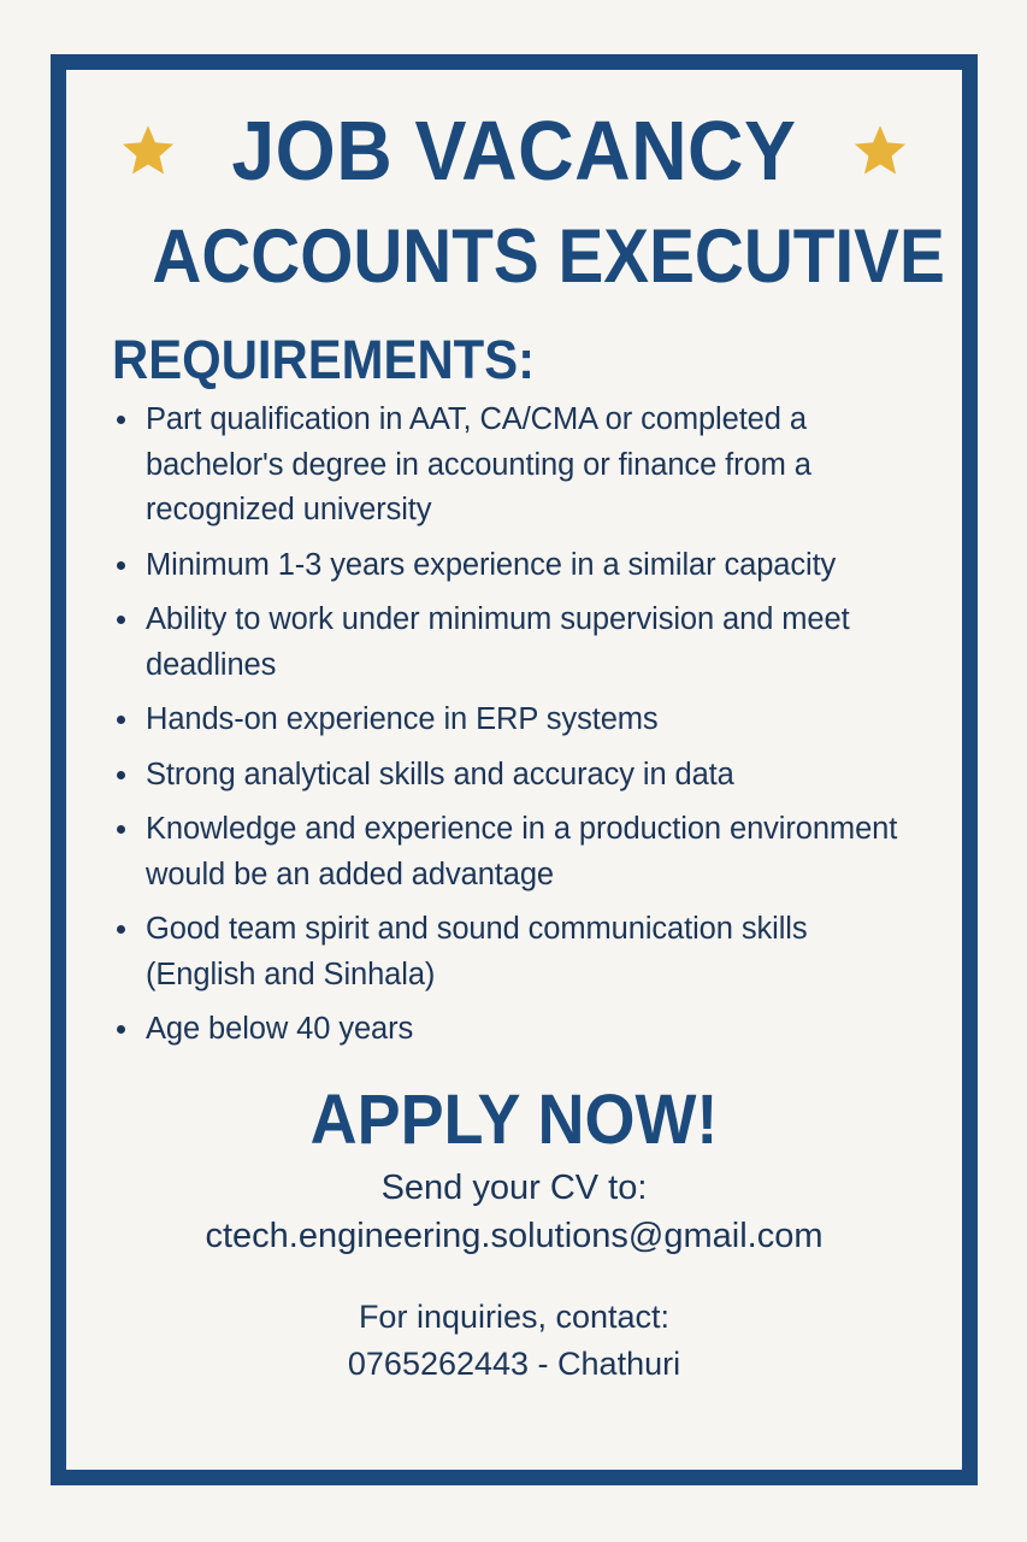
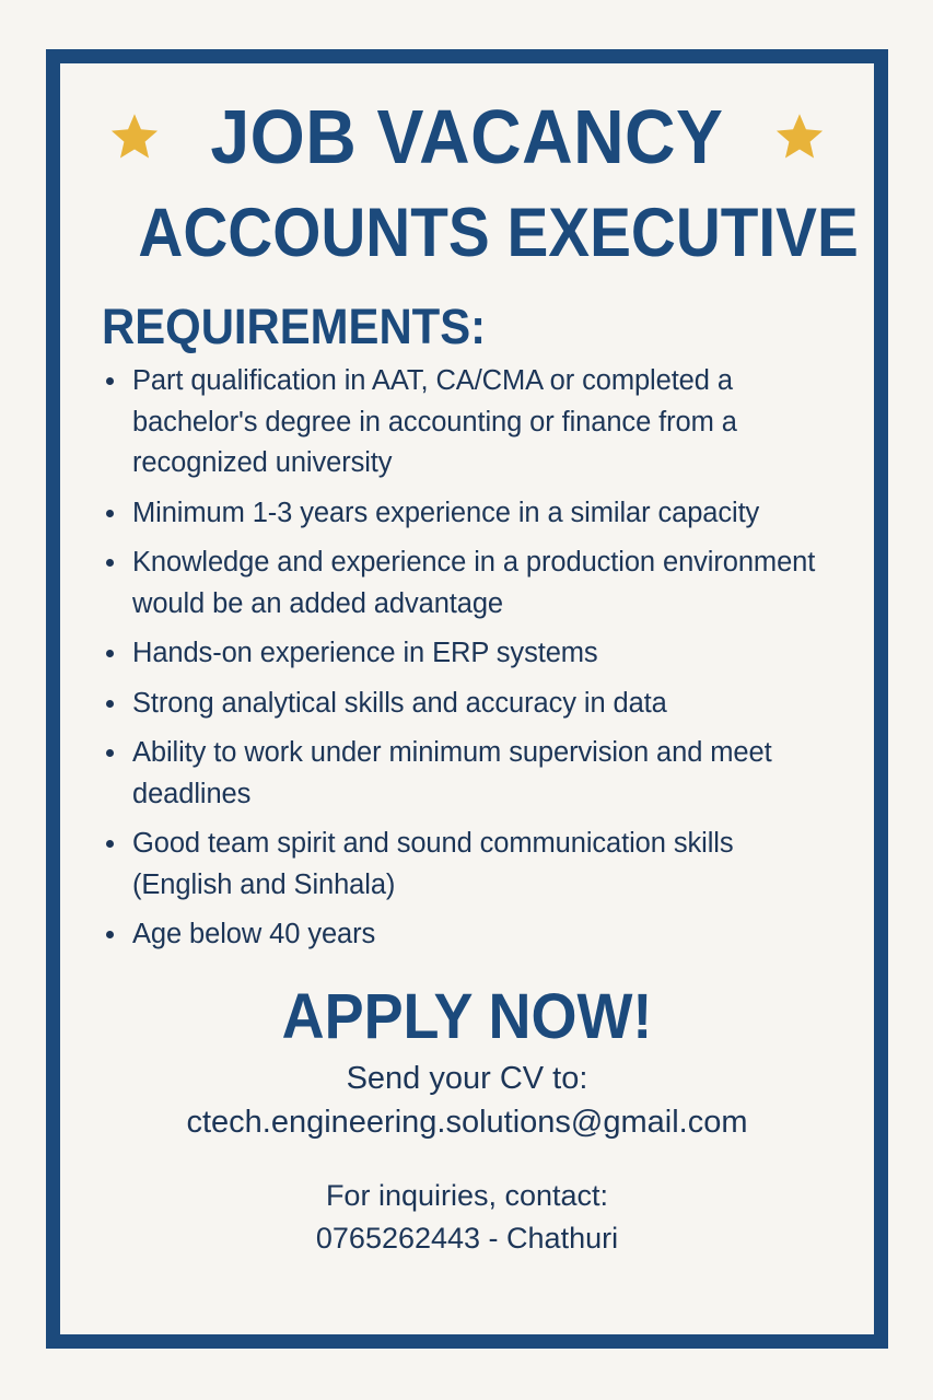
  JOB VACANCY
  ACCOUNTS EXECUTIVE
  REQUIREMENTS:
  Part qualification in AAT, CA/CMA or completed a bachelor's degree in accounting or finance from a recognized university
  Minimum 1-3 years experience in a similar capacity
- Ability to work under minimum supervision and meet deadlines
+ Knowledge and experience in a production environment would be an added advantage
  Hands-on experience in ERP systems
  Strong analytical skills and accuracy in data
- Knowledge and experience in a production environment would be an added advantage
+ Ability to work under minimum supervision and meet deadlines
  Good team spirit and sound communication skills (English and Sinhala)
  Age below 40 years
  APPLY NOW!
  Send your CV to:
  ctech.engineering.solutions@gmail.com
  For inquiries, contact:
  0765262443 - Chathuri
